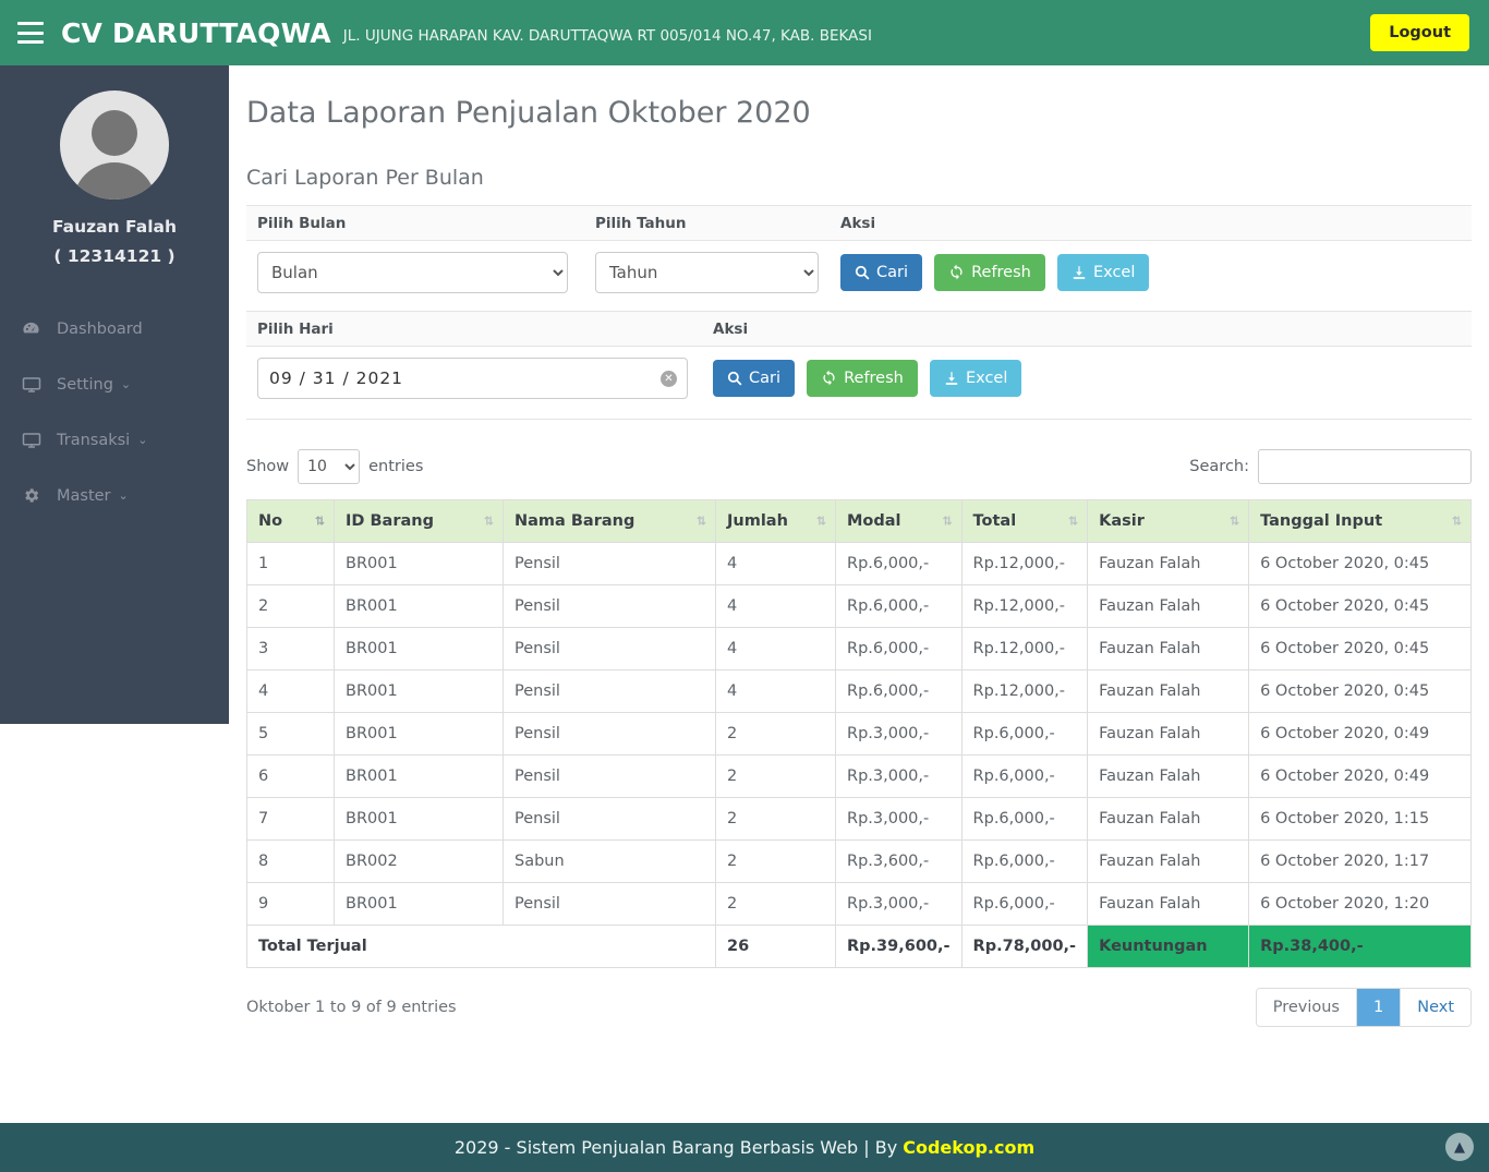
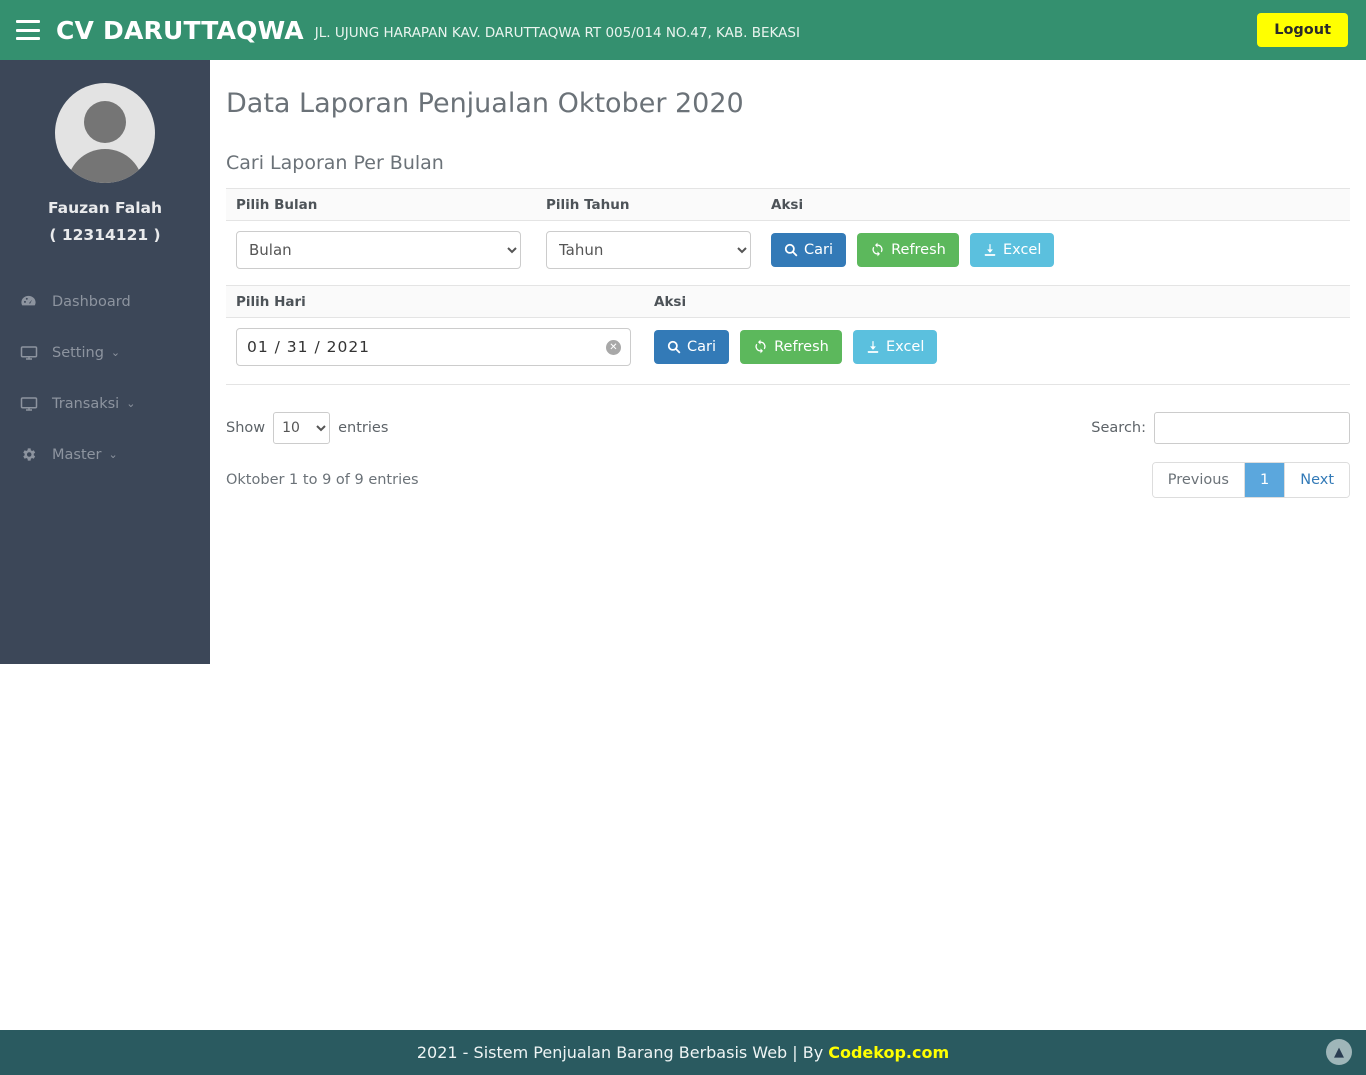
  CV DARUTTAQWA
  JL. UJUNG HARAPAN KAV. DARUTTAQWA RT 005/014 NO.47, KAB. BEKASI
  Logout
  Fauzan Falah
  ( 12314121 )
  Dashboard
  Setting
  ⌄
  Transaksi
  ⌄
  Master
  ⌄
  Data Laporan Penjualan Oktober 2020
  Cari Laporan Per Bulan
  Pilih Bulan
  Pilih Tahun
  Aksi
  Bulan
  Tahun
  Cari
  Refresh
  Excel
  Pilih Hari
  Aksi
- 09 / 31 / 2021
+ 01 / 31 / 2021
  ✕
  Cari
  Refresh
  Excel
  Show
  10
  entries
  Search:
- No ⇅	ID Barang ⇅	Nama Barang ⇅	Jumlah ⇅	Modal ⇅	Total ⇅	Kasir ⇅	Tanggal Input ⇅
- 1	BR001	Pensil	4	Rp.6,000,-	Rp.12,000,-	Fauzan Falah	6 October 2020, 0:45
- 2	BR001	Pensil	4	Rp.6,000,-	Rp.12,000,-	Fauzan Falah	6 October 2020, 0:45
- 3	BR001	Pensil	4	Rp.6,000,-	Rp.12,000,-	Fauzan Falah	6 October 2020, 0:45
- 4	BR001	Pensil	4	Rp.6,000,-	Rp.12,000,-	Fauzan Falah	6 October 2020, 0:45
- 5	BR001	Pensil	2	Rp.3,000,-	Rp.6,000,-	Fauzan Falah	6 October 2020, 0:49
- 6	BR001	Pensil	2	Rp.3,000,-	Rp.6,000,-	Fauzan Falah	6 October 2020, 0:49
- 7	BR001	Pensil	2	Rp.3,000,-	Rp.6,000,-	Fauzan Falah	6 October 2020, 1:15
- 8	BR002	Sabun	2	Rp.3,600,-	Rp.6,000,-	Fauzan Falah	6 October 2020, 1:17
- 9	BR001	Pensil	2	Rp.3,000,-	Rp.6,000,-	Fauzan Falah	6 October 2020, 1:20
- Total Terjual	26	Rp.39,600,-	Rp.78,000,-	Keuntungan	Rp.38,400,-
  Oktober 1 to 9 of 9 entries
  Previous
  1
  Next
- 2029 - Sistem Penjualan Barang Berbasis Web | By
+ 2021 - Sistem Penjualan Barang Berbasis Web | By
  Codekop.com
  ▲
